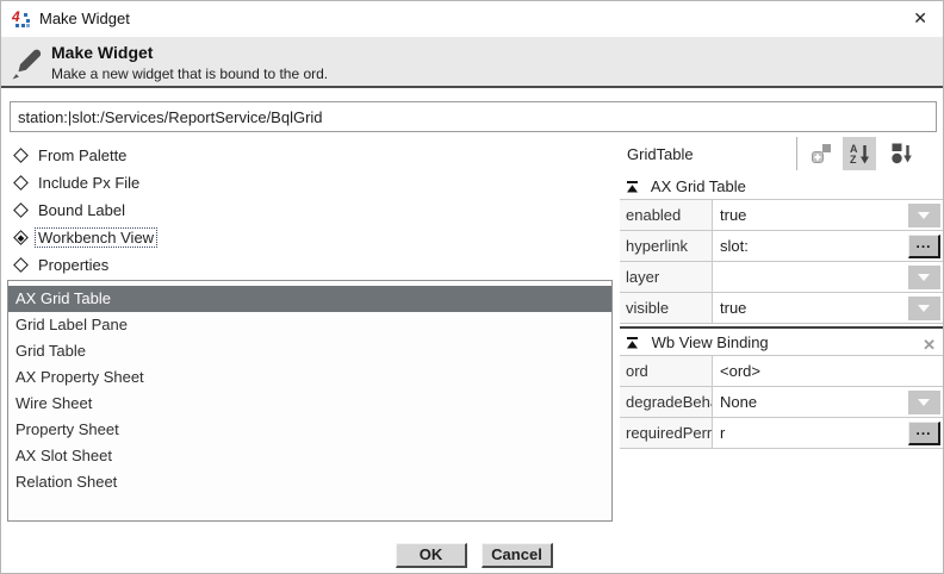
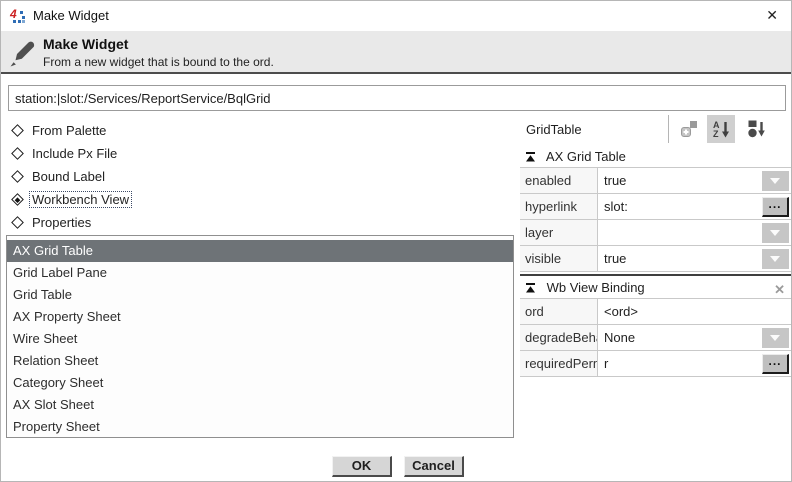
  4
  Make Widget
  ✕
  Make Widget
- Make a new widget that is bound to the ord.
+ From a new widget that is bound to the ord.
  station:|slot:/Services/ReportService/BqlGrid
  From Palette
  Include Px File
  Bound Label
  Workbench View
  Properties
  AX Grid Table
  Grid Label Pane
  Grid Table
  AX Property Sheet
  Wire Sheet
- Property Sheet
+ Relation Sheet
+ Category Sheet
  AX Slot Sheet
- Relation Sheet
+ Property Sheet
  GridTable
  A
  Z
  AX Grid Table
  enabled
  true
  hyperlink
  slot:
  ...
  layer
  visible
  true
  Wb View Binding
  ✕
  ord
  <ord>
  degradeBeh
  None
  requiredPer
  r
  ...
  OK
  Cancel
